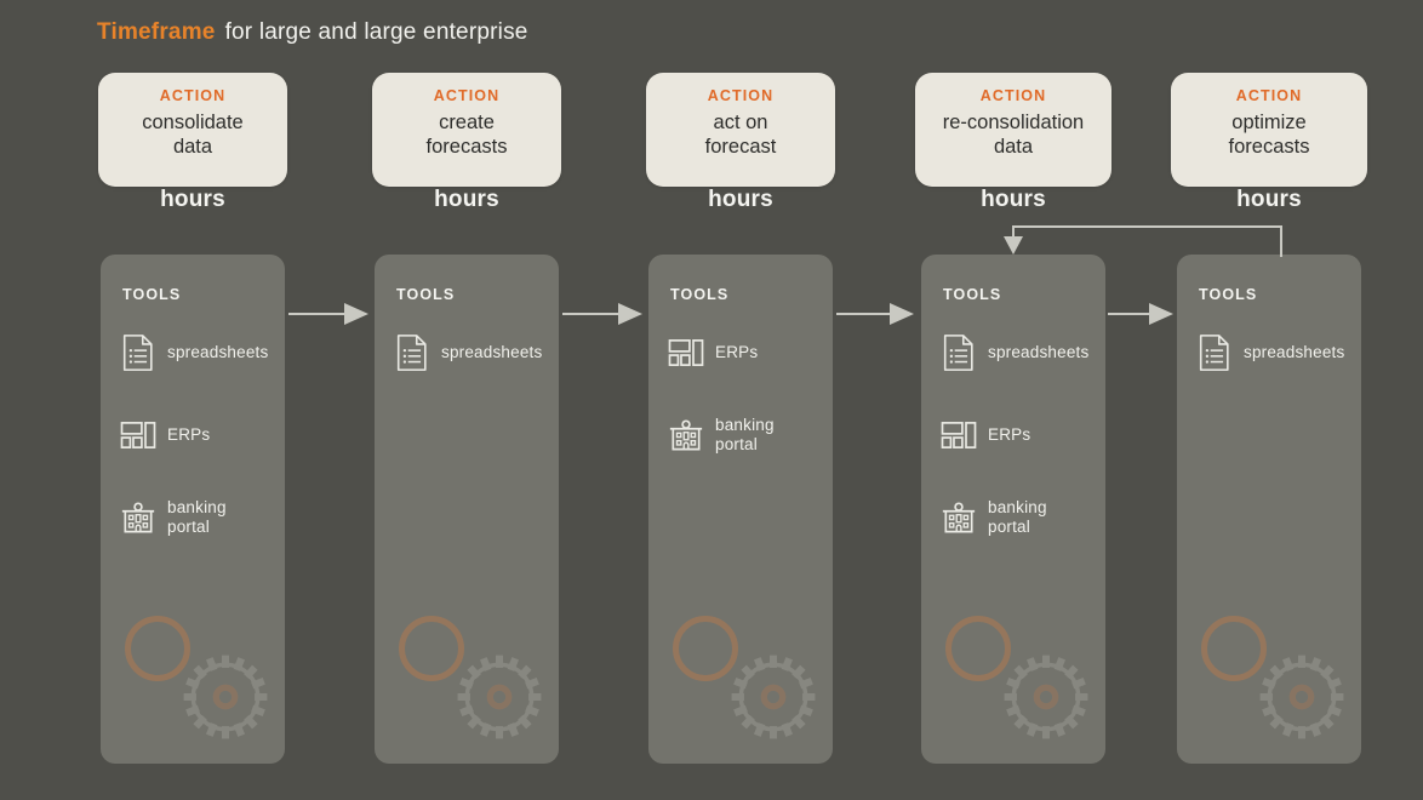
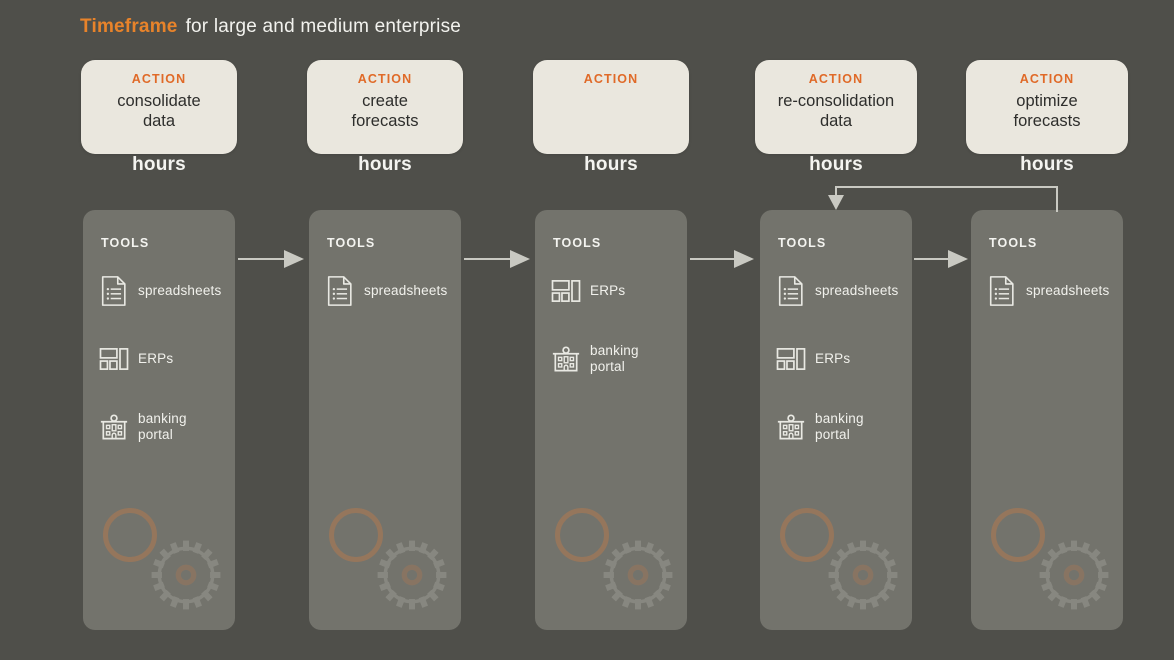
- Timeframe for large and large enterprise
+ Timeframe for large and medium enterprise
  hours
  ACTION
  consolidate
  data
  TOOLS
  spreadsheets
  ERPs
  banking
  portal
  hours
  ACTION
  create
  forecasts
  TOOLS
  spreadsheets
  hours
  ACTION
- act on
- forecast
  TOOLS
  ERPs
  banking
  portal
  hours
  ACTION
  re-consolidation
  data
  TOOLS
  spreadsheets
  ERPs
  banking
  portal
  hours
  ACTION
  optimize
  forecasts
  TOOLS
  spreadsheets
